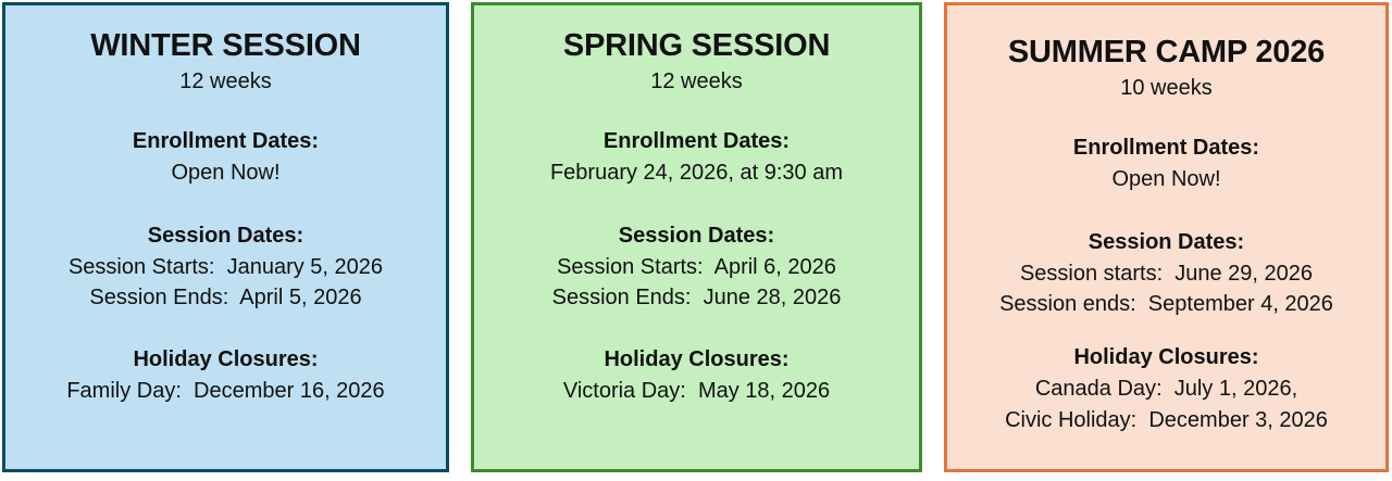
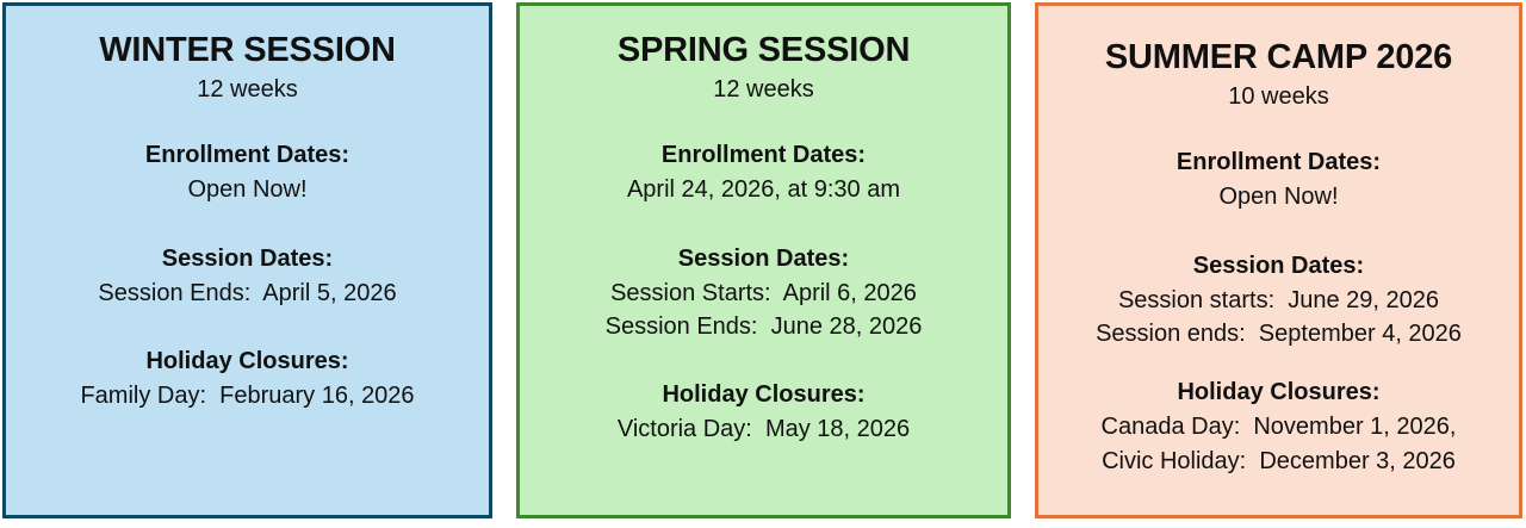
  WINTER SESSION
  12 weeks
  Enrollment Dates:
  Open Now!
  Session Dates:
- Session Starts: January 5, 2026
  Session Ends: April 5, 2026
  Holiday Closures:
- Family Day: December 16, 2026
+ Family Day: February 16, 2026
  SPRING SESSION
  12 weeks
  Enrollment Dates:
- February 24, 2026, at 9:30 am
+ April 24, 2026, at 9:30 am
  Session Dates:
  Session Starts: April 6, 2026
  Session Ends: June 28, 2026
  Holiday Closures:
  Victoria Day: May 18, 2026
  SUMMER CAMP 2026
  10 weeks
  Enrollment Dates:
  Open Now!
  Session Dates:
  Session starts: June 29, 2026
  Session ends: September 4, 2026
  Holiday Closures:
- Canada Day: July 1, 2026,
+ Canada Day: November 1, 2026,
  Civic Holiday: December 3, 2026
